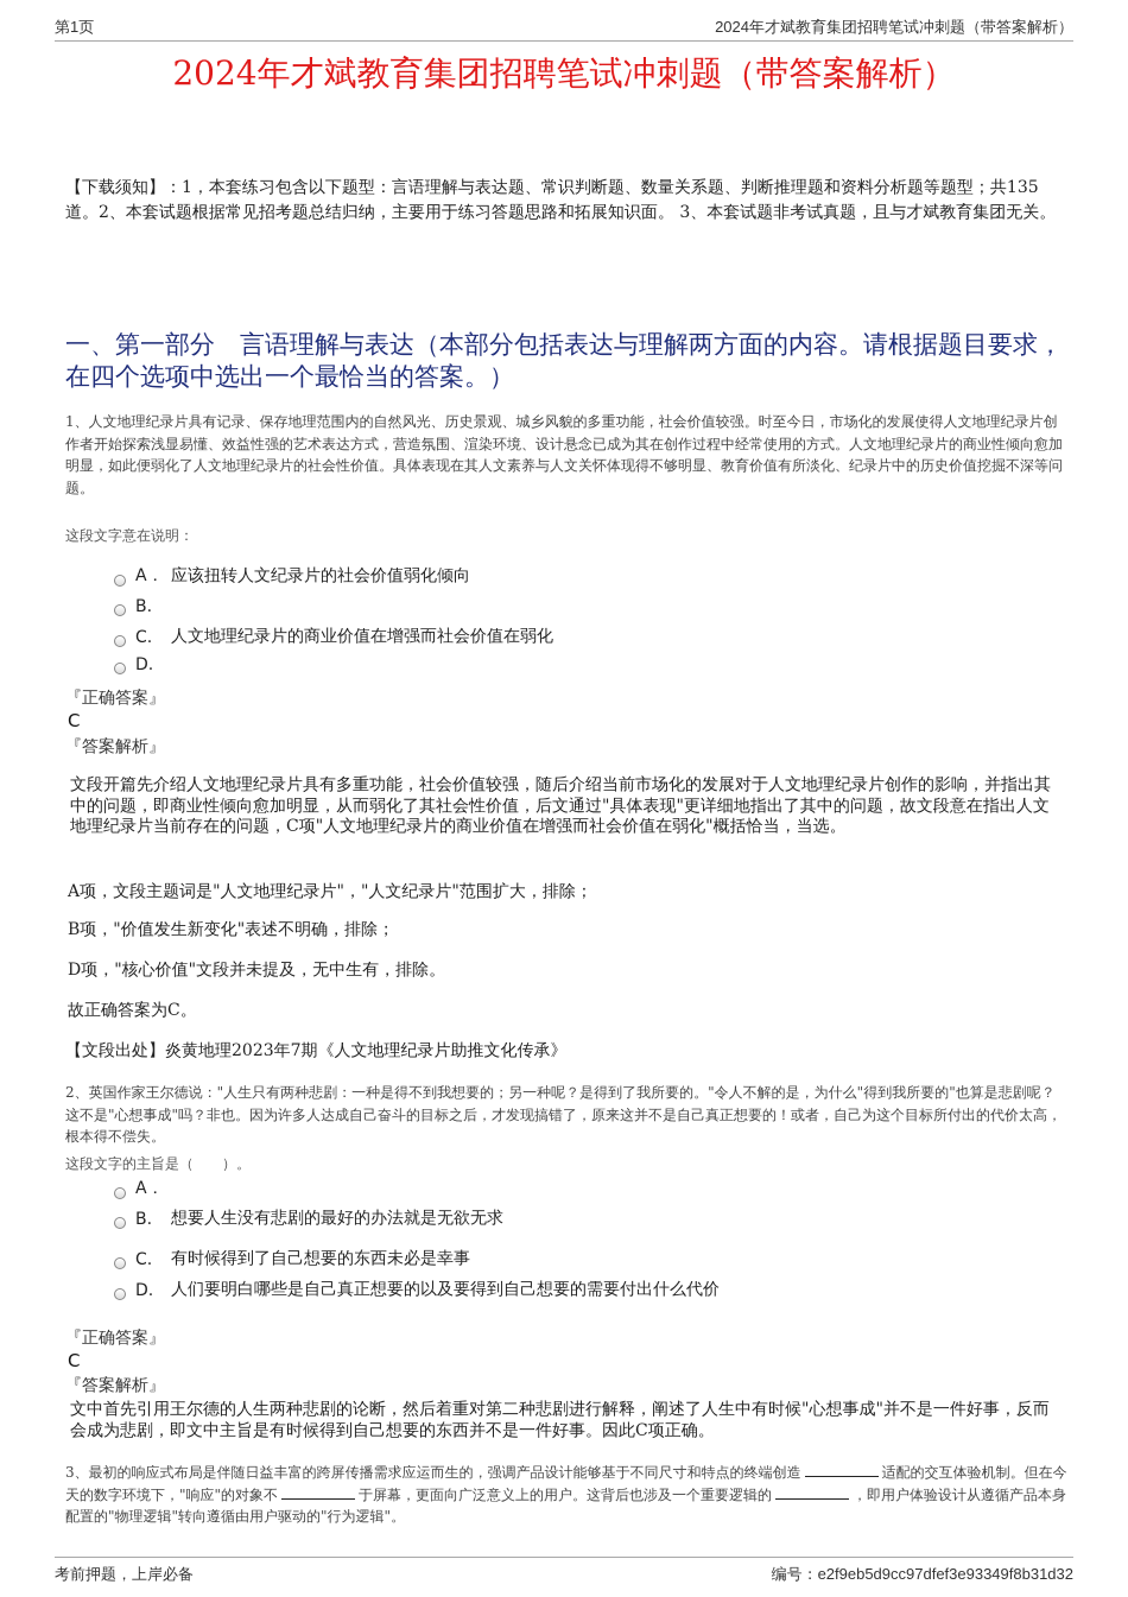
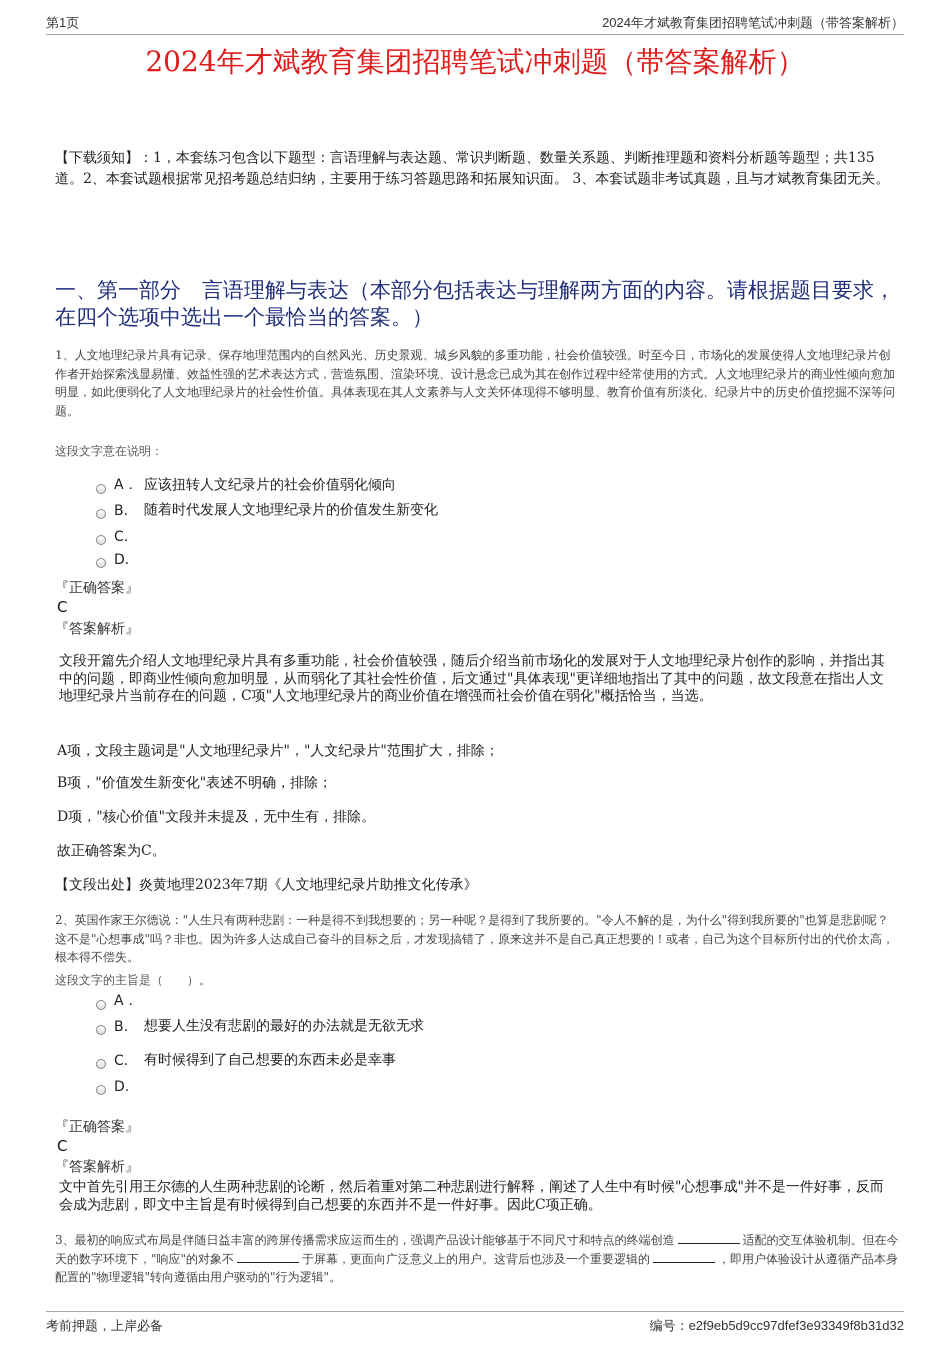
  第1页
  2024年才斌教育集团招聘笔试冲刺题（带答案解析）
  2024年才斌教育集团招聘笔试冲刺题（带答案解析）
  【下载须知】：1，本套练习包含以下题型：言语理解与表达题、常识判断题、数量关系题、判断推理题和资料分析题等题型；共135道。2、本套试题根据常见招考题总结归纳，主要用于练习答题思路和拓展知识面。 3、本套试题非考试真题，且与才斌教育集团无关。
  一、第一部分 言语理解与表达（本部分包括表达与理解两方面的内容。请根据题目要求，在四个选项中选出一个最恰当的答案。）
  1、人文地理纪录片具有记录、保存地理范围内的自然风光、历史景观、城乡风貌的多重功能，社会价值较强。时至今日，市场化的发展使得人文地理纪录片创作者开始探索浅显易懂、效益性强的艺术表达方式，营造氛围、渲染环境、设计悬念已成为其在创作过程中经常使用的方式。人文地理纪录片的商业性倾向愈加明显，如此便弱化了人文地理纪录片的社会性价值。具体表现在其人文素养与人文关怀体现得不够明显、教育价值有所淡化、纪录片中的历史价值挖掘不深等问题。
  这段文字意在说明：
  A．
  应该扭转人文纪录片的社会价值弱化倾向
  B.
+ 随着时代发展人文地理纪录片的价值发生新变化
  C.
- 人文地理纪录片的商业价值在增强而社会价值在弱化
  D.
  『正确答案』
  C
  『答案解析』
  文段开篇先介绍人文地理纪录片具有多重功能，社会价值较强，随后介绍当前市场化的发展对于人文地理纪录片创作的影响，并指出其中的问题，即商业性倾向愈加明显，从而弱化了其社会性价值，后文通过"具体表现"更详细地指出了其中的问题，故文段意在指出人文地理纪录片当前存在的问题，C项"人文地理纪录片的商业价值在增强而社会价值在弱化"概括恰当，当选。
  A项，文段主题词是"人文地理纪录片"，"人文纪录片"范围扩大，排除；
  B项，"价值发生新变化"表述不明确，排除；
  D项，"核心价值"文段并未提及，无中生有，排除。
  故正确答案为C。
  【文段出处】炎黄地理2023年7期《人文地理纪录片助推文化传承》
  2、英国作家王尔德说："人生只有两种悲剧：一种是得不到我想要的；另一种呢？是得到了我所要的。"令人不解的是，为什么"得到我所要的"也算是悲剧呢？这不是"心想事成"吗？非也。因为许多人达成自己奋斗的目标之后，才发现搞错了，原来这并不是自己真正想要的！或者，自己为这个目标所付出的代价太高，根本得不偿失。
  这段文字的主旨是（ ）。
  A．
  B.
  想要人生没有悲剧的最好的办法就是无欲无求
  C.
  有时候得到了自己想要的东西未必是幸事
  D.
- 人们要明白哪些是自己真正想要的以及要得到自己想要的需要付出什么代价
  『正确答案』
  C
  『答案解析』
  文中首先引用王尔德的人生两种悲剧的论断，然后着重对第二种悲剧进行解释，阐述了人生中有时候"心想事成"并不是一件好事，反而会成为悲剧，即文中主旨是有时候得到自己想要的东西并不是一件好事。因此C项正确。
  3、最初的响应式布局是伴随日益丰富的跨屏传播需求应运而生的，强调产品设计能够基于不同尺寸和特点的终端创造 适配的交互体验机制。但在今天的数字环境下，"响应"的对象不 于屏幕，更面向广泛意义上的用户。这背后也涉及一个重要逻辑的 ，即用户体验设计从遵循产品本身配置的"物理逻辑"转向遵循由用户驱动的"行为逻辑"。
  考前押题，上岸必备
  编号：e2f9eb5d9cc97dfef3e93349f8b31d32
